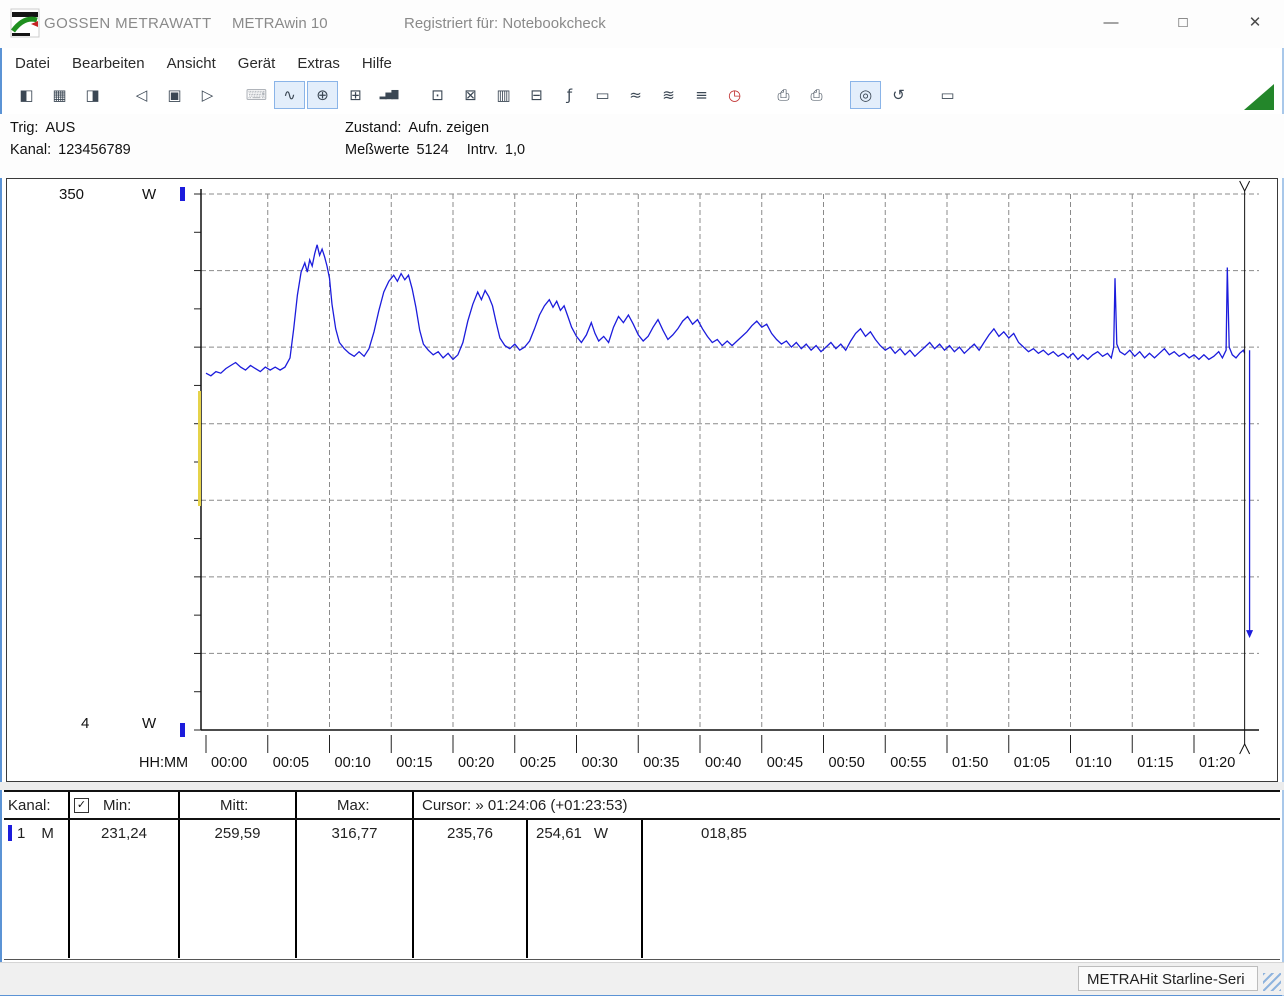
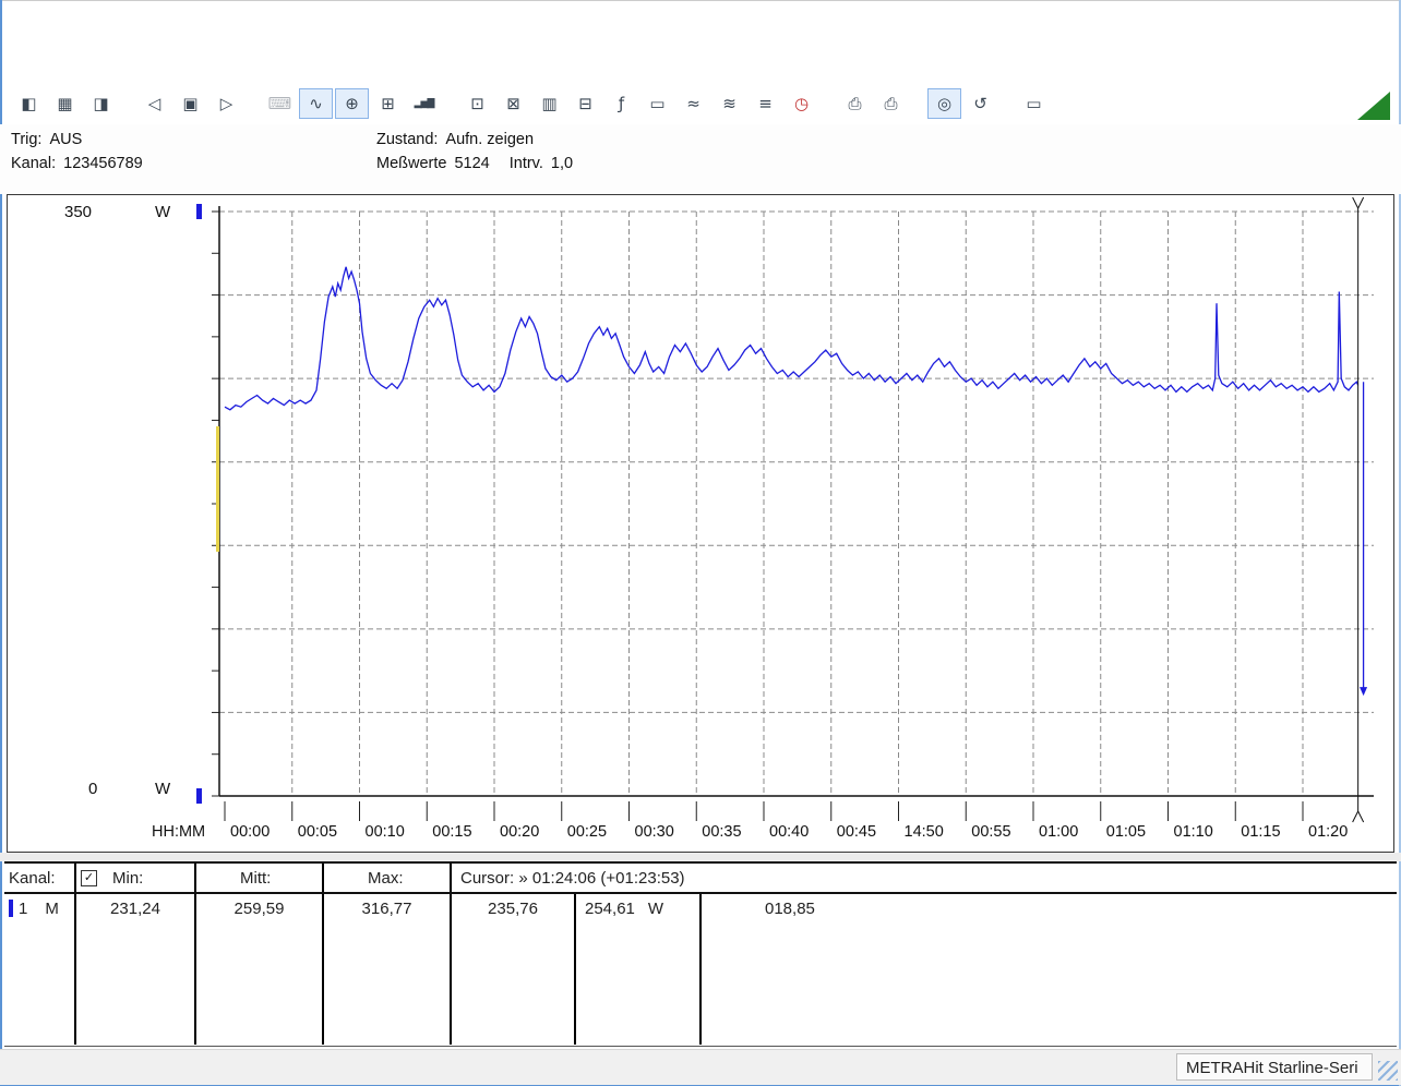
- GOSSEN METRAWATT
- METRAwin 10
- Registriert für: Notebookcheck
- —
- □
- ✕
- Datei
- Bearbeiten
- Ansicht
- Gerät
- Extras
- Hilfe
  ◧
  ▦
  ◨
  ◁
  ▣
  ▷
  ⌨
  ∿
  ⊕
  ⊞
  ▂▅▇
  ⊡
  ⊠
  ▥
  ⊟
  ƒ
  ▭
  ≈
  ≋
  ≡
  ◷
  ⎙
  ⎙
  ◎
  ↺
  ▭
  Trig: AUS
  Kanal: 123456789
  Zustand: Aufn. zeigen
  Meßwerte 5124 Intrv. 1,0
  00:00
  00:05
  00:10
  00:15
  00:20
  00:25
  00:30
  00:35
  00:40
  00:45
- 00:50
+ 14:50
  00:55
- 01:50
+ 01:00
  01:05
  01:10
  01:15
  01:20
  HH:MM
  350
  W
- 4
+ 0
  W
  Kanal:
  ✓
  Min:
  Mitt:
  Max:
  Cursor: » 01:24:06 (+01:23:53)
  1
  M
  231,24
  259,59
  316,77
  235,76
  254,61
  W
  018,85
  METRAHit Starline-Seri
